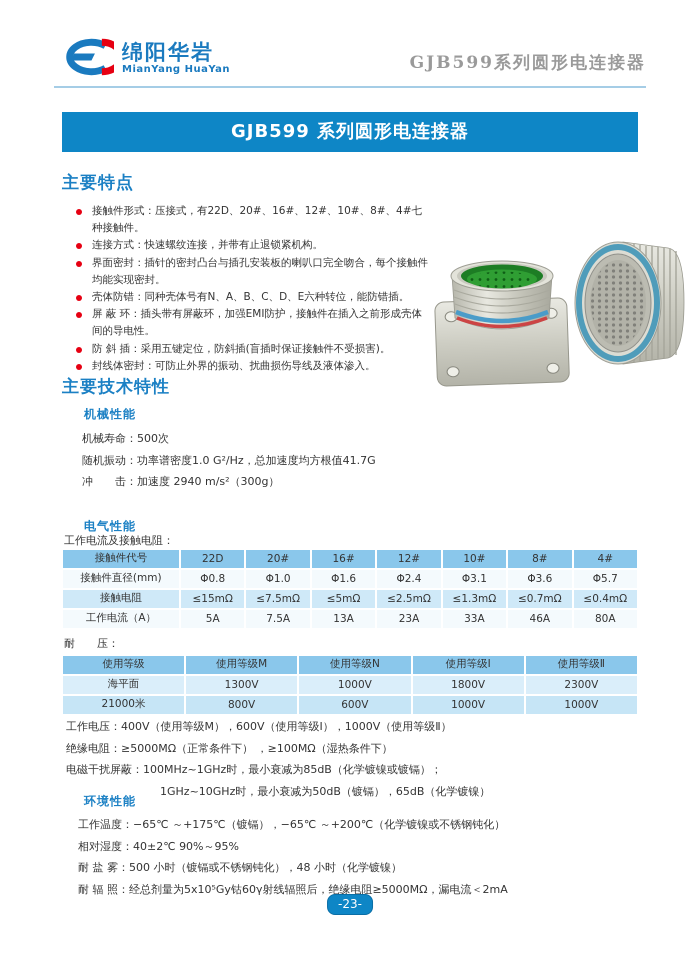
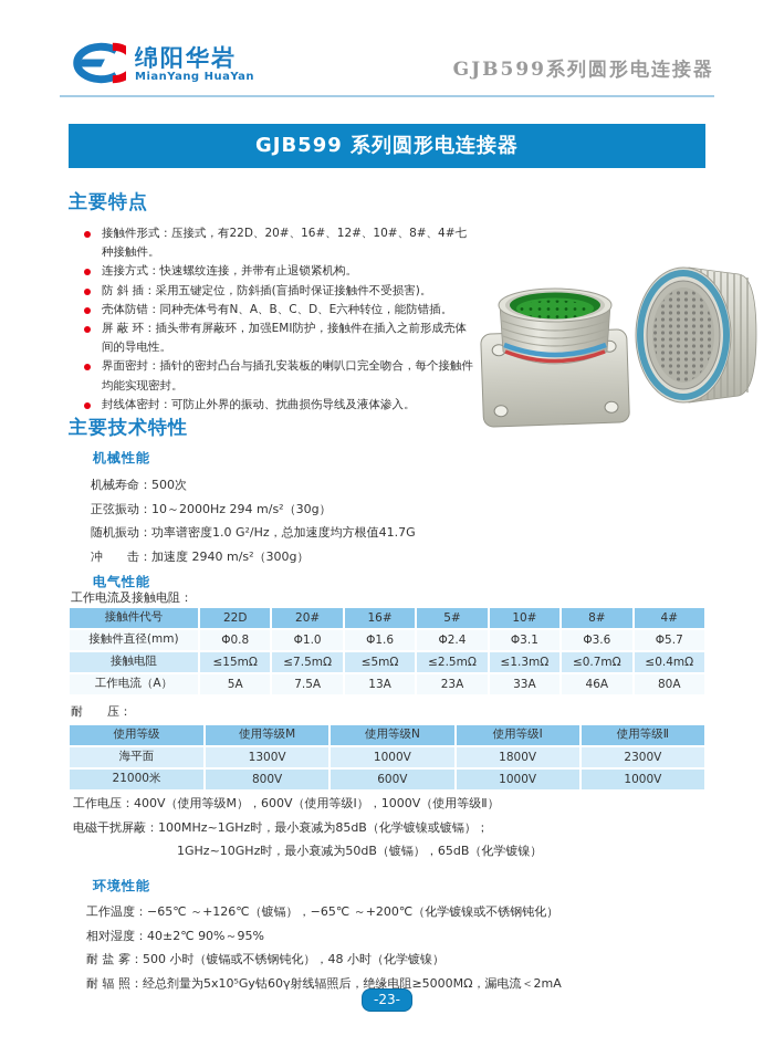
  绵阳华岩
  MianYang HuaYan
  GJB599系列圆形电连接器
  GJB599 系列圆形电连接器
  主要特点
  接触件形式：压接式，有22D、20#、16#、12#、10#、8#、4#七种接触件。
  连接方式：快速螺纹连接，并带有止退锁紧机构。
- 界面密封：插针的密封凸台与插孔安装板的喇叭口完全吻合，每个接触件均能实现密封。
+ 防 斜 插：采用五键定位，防斜插(盲插时保证接触件不受损害)。
  壳体防错：同种壳体号有N、A、B、C、D、E六种转位，能防错插。
  屏 蔽 环：插头带有屏蔽环，加强EMI防护，接触件在插入之前形成壳体间的导电性。
- 防 斜 插：采用五键定位，防斜插(盲插时保证接触件不受损害)。
+ 界面密封：插针的密封凸台与插孔安装板的喇叭口完全吻合，每个接触件均能实现密封。
  封线体密封：可防止外界的振动、扰曲损伤导线及液体渗入。
  主要技术特性
  机械性能
  机械寿命：500次
+ 正弦振动：10～2000Hz 294 m/s²（30g）
  随机振动：功率谱密度1.0 G²/Hz，总加速度均方根值41.7G
  冲 击：加速度 2940 m/s²（300g）
  电气性能
  工作电流及接触电阻：
- 接触件代号	22D	20#	16#	12#	10#	8#	4#
+ 接触件代号	22D	20#	16#	5#	10#	8#	4#
  接触件直径(mm)	Φ0.8	Φ1.0	Φ1.6	Φ2.4	Φ3.1	Φ3.6	Φ5.7
  接触电阻	≤15mΩ	≤7.5mΩ	≤5mΩ	≤2.5mΩ	≤1.3mΩ	≤0.7mΩ	≤0.4mΩ
  工作电流（A）	5A	7.5A	13A	23A	33A	46A	80A
  耐 压：
  使用等级	使用等级M	使用等级N	使用等级Ⅰ	使用等级Ⅱ
  海平面	1300V	1000V	1800V	2300V
  21000米	800V	600V	1000V	1000V
  工作电压：400V（使用等级M），600V（使用等级Ⅰ），1000V（使用等级Ⅱ）
- 绝缘电阻：≥5000MΩ（正常条件下） ，≥100MΩ（湿热条件下）
  电磁干扰屏蔽：100MHz~1GHz时，最小衰减为85dB（化学镀镍或镀镉）；
  1GHz~10GHz时，最小衰减为50dB（镀镉），65dB（化学镀镍）
  环境性能
- 工作温度：−65℃ ～+175℃（镀镉），−65℃ ～+200℃（化学镀镍或不锈钢钝化）
+ 工作温度：−65℃ ～+126℃（镀镉），−65℃ ～+200℃（化学镀镍或不锈钢钝化）
  相对湿度：40±2℃ 90%～95%
  耐 盐 雾：500 小时（镀镉或不锈钢钝化），48 小时（化学镀镍）
  耐 辐 照：经总剂量为5x10⁵Gy钴60γ射线辐照后，绝缘电阻≥5000MΩ，漏电流＜2mA
  -23-
